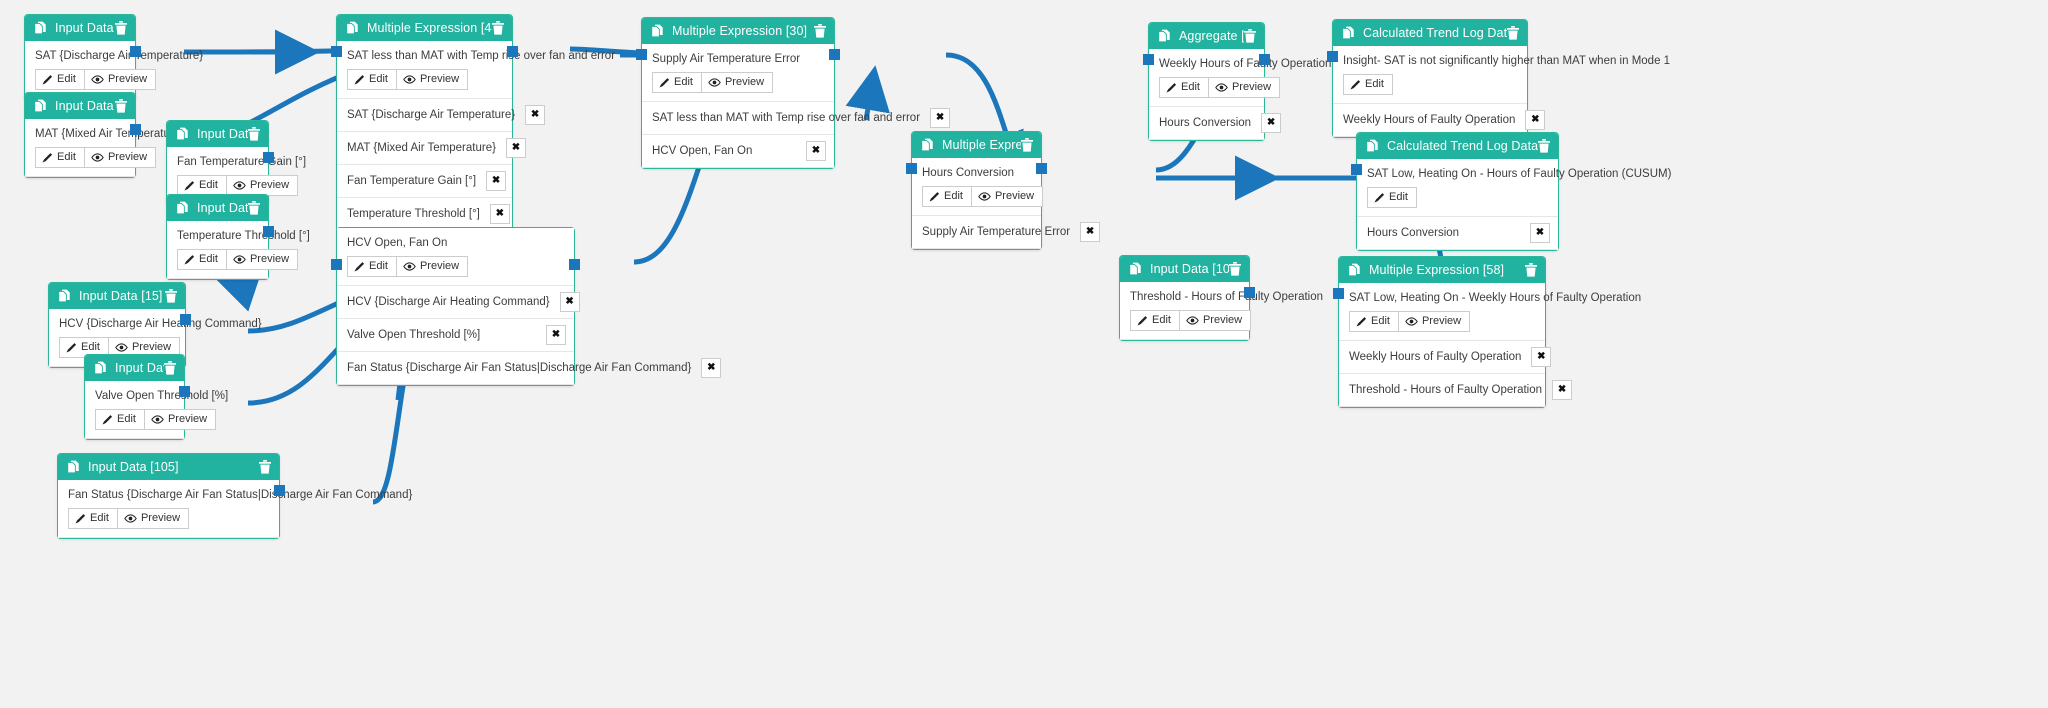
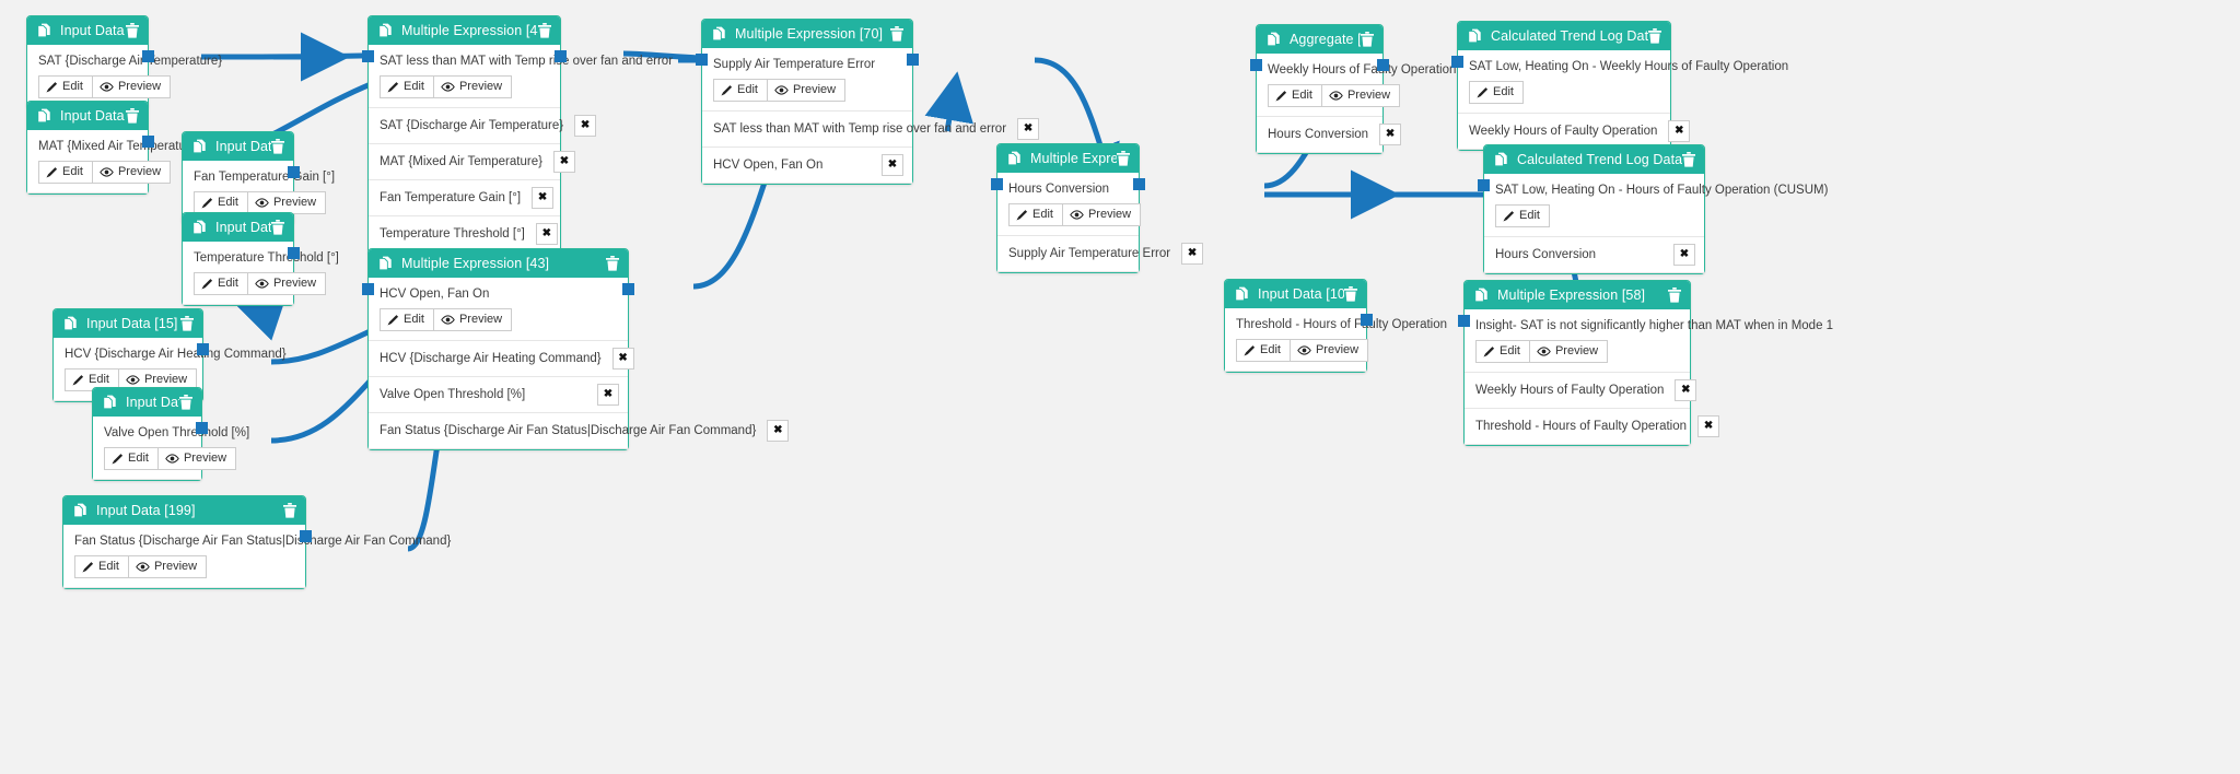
  Input Data
  SAT {Discharge Aiemperature}
  Edit
  Preview
  Input Data
  MAT {Mixed Air Teerat
  Edit
  Preview
  Fan Temperatureain [°]
  Edit
  Preview
  Temperature Thrhold [°]
  Edit
  Preview
  Input Data [15]
  HCV {Discharge Air Heng Command}
  Edit
  Preview
  Valve Open Threold [%]
  Edit
  Preview
- Input Data [105]
+ Input Data [199]
  Fan Status {Discharge Air Fan Status|Diharge Air Fan Command}
  Edit
  Preview
  Multiple Expression [4
  SAT less than MAT with Temp r over fan and error
  Edit
  Preview
  SAT {Discharge Air Temperature}
  ✖
  MAT {Mixed Air Temperature}
  ✖
  Fan Temperature Gain [°]
  ✖
  Temperature Threshold [°]
  ✖
+ Multiple Expression [43]
  HCV Open, Fan On
  Edit
  Preview
  HCV {Discharge Air Heating Command}
  ✖
  Valve Open Threshold [%]
  ✖
  Fan Status {Discharge Air Fan Status|Discharge Air Fan Command}
  ✖
- Multiple Expression [30]
+ Multiple Expression [70]
  Supply Air Temperature Error
  Edit
  Preview
  SAT less than MAT with Temp rise over fan and error
  ✖
  HCV Open, Fan On
  ✖
  Hours Conversion
  Edit
  Preview
  Supply Air Temperature Error
  ✖
  Aggregate [
  Weekly Hours of Faty Operation
  Edit
  Preview
  Hours Conversion
  ✖
  Calculated Trend Log Dat
- Insight- SAT is not significantly higher than MAT when in Mode 1
+ SAT Low, Heating On - Weekly Hours of Faulty Operation
  Edit
  Weekly Hours of Faulty Operation
  ✖
  Calculated Trend Log Data
  SAT Low, Heating On - Hours of Faulty Operation (CUSUM)
  Edit
  Hours Conversion
  ✖
  Input Data [10
  Threshold - Hours of Flty Operation
  Edit
  Preview
  Multiple Expression [58]
- SAT Low, Heating On - Weekly Hours of Faulty Operation
+ Insight- SAT is not significantly higher than MAT when in Mode 1
  Edit
  Preview
  Weekly Hours of Faulty Operation
  ✖
  Threshold - Hours of Faulty Operation
  ✖
